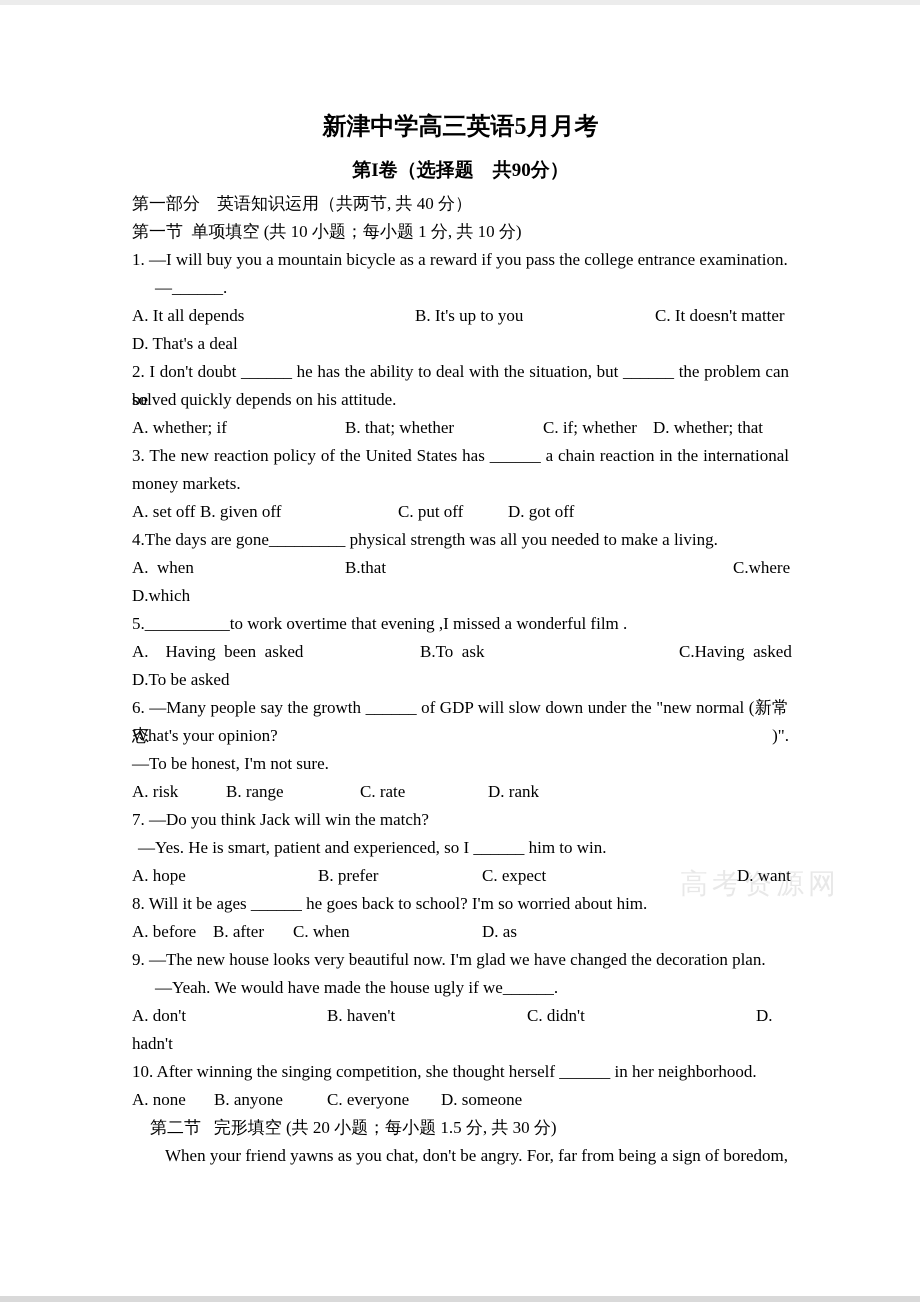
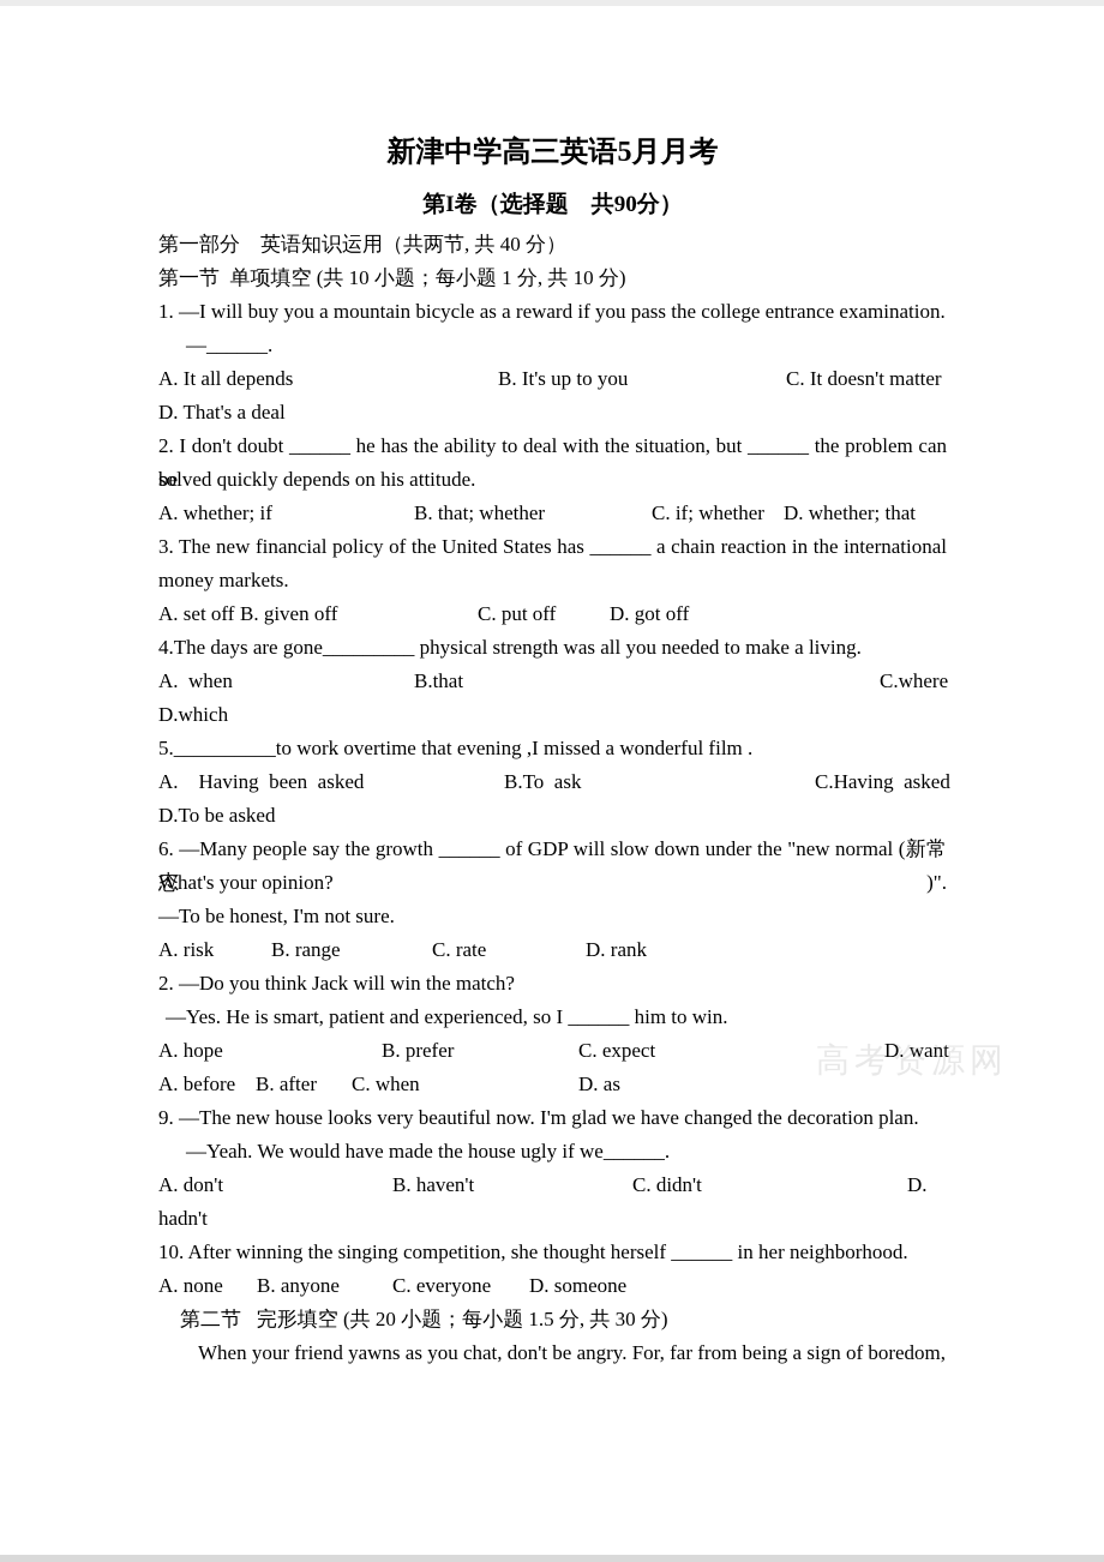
  新津中学高三英语5月月考
  第I卷（选择题 共90分）
  第一部分 英语知识运用（共两节, 共 40 分）
  第一节 单项填空 (共 10 小题；每小题 1 分, 共 10 分)
  1. —I will buy you a mountain bicycle as a reward if you pass the college entrance examination.
  —______.
  A. It all depends
  B. It's up to you
  C. It doesn't matter
  D. That's a deal
  2. I don't doubt ______ he has the ability to deal with the situation, but ______ the problem can be
  solved quickly depends on his attitude.
  A. whether; if
  B. that; whether
  C. if; whether
  D. whether; that
- 3. The new reaction policy of the United States has ______ a chain reaction in the international
+ 3. The new financial policy of the United States has ______ a chain reaction in the international
  money markets.
  A. set off
  B. given off
  C. put off
  D. got off
  4.The days are gone_________ physical strength was all you needed to make a living.
  A. when
  B.that
  C.where
  D.which
  5.__________to work overtime that evening ,I missed a wonderful film .
  A. Having been asked
  B.To ask
  C.Having asked
  D.To be asked
  6. —Many people say the growth ______ of GDP will slow down under the "new normal (新常态)".
  What's your opinion?
  —To be honest, I'm not sure.
  A. risk
  B. range
  C. rate
  D. rank
- 7. —Do you think Jack will win the match?
+ 2. —Do you think Jack will win the match?
  —Yes. He is smart, patient and experienced, so I ______ him to win.
  A. hope
  B. prefer
  C. expect
  D. want
- 8. Will it be ages ______ he goes back to school? I'm so worried about him.
  A. before
  B. after
  C. when
  D. as
  9. —The new house looks very beautiful now. I'm glad we have changed the decoration plan.
  —Yeah. We would have made the house ugly if we______.
  A. don't
  B. haven't
  C. didn't
  D.
  hadn't
  10. After winning the singing competition, she thought herself ______ in her neighborhood.
  A. none
  B. anyone
  C. everyone
  D. someone
  第二节 完形填空 (共 20 小题；每小题 1.5 分, 共 30 分)
  When your friend yawns as you chat, don't be angry. For, far from being a sign of boredom,
  高考资源网
